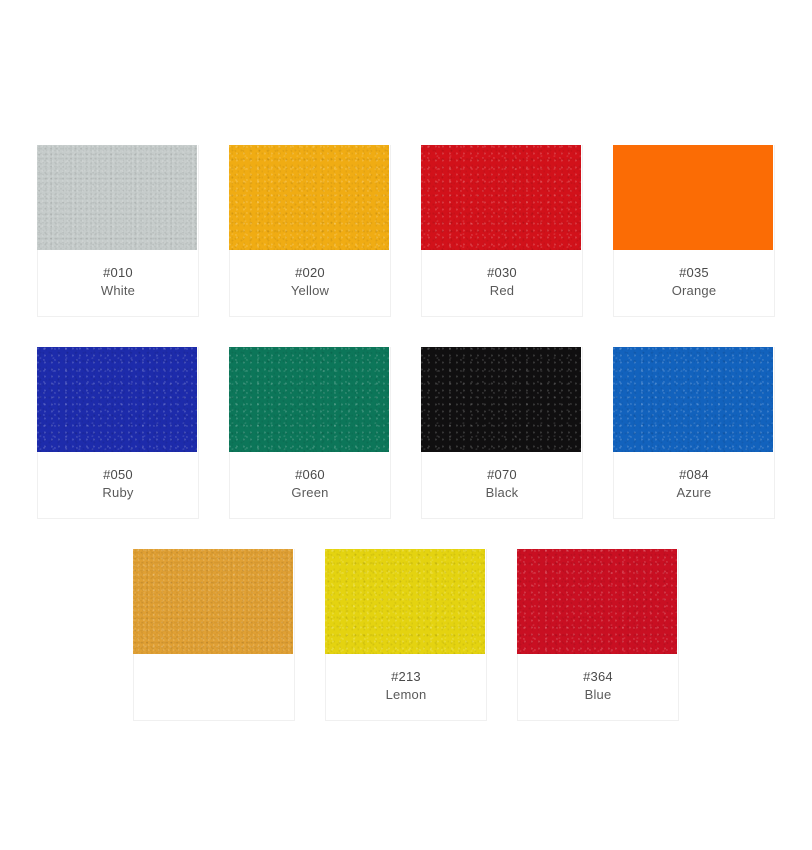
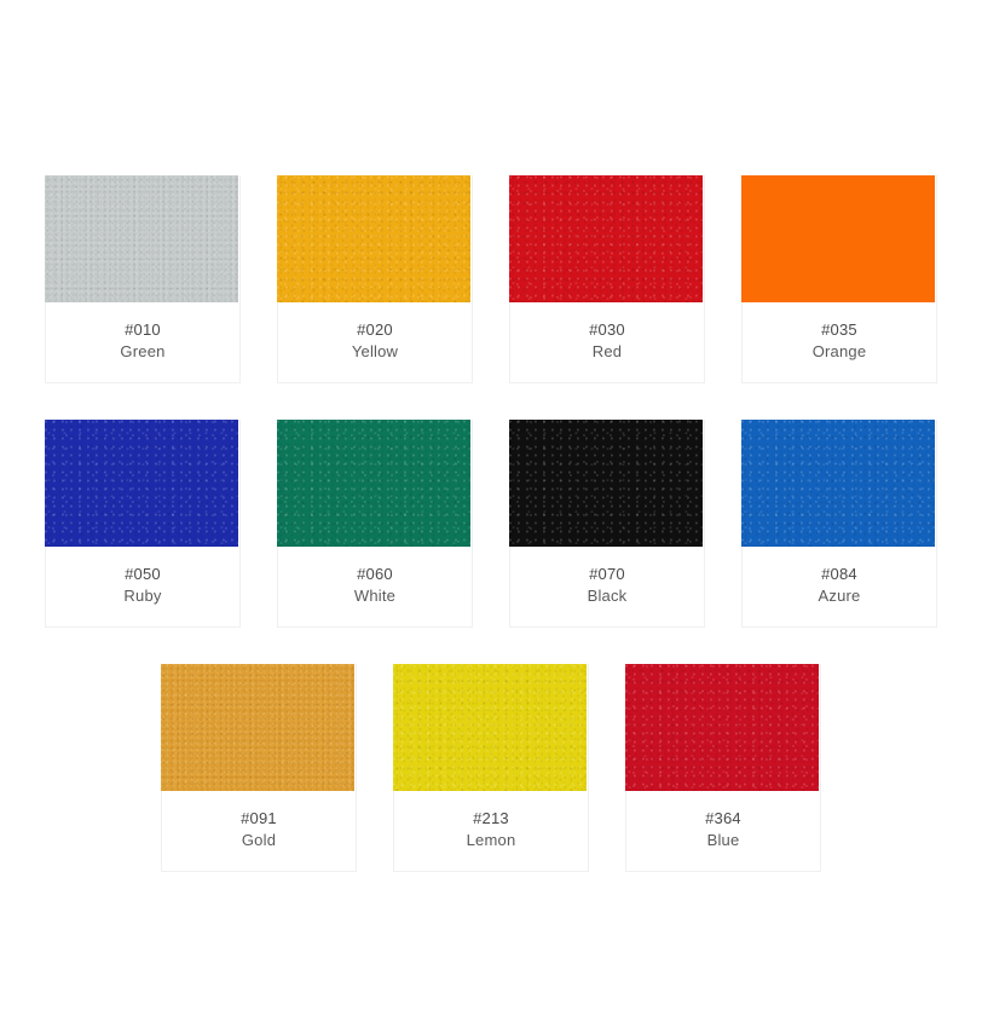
  #010
- White
+ Green
  #020
  Yellow
  #030
  Red
  #035
  Orange
  #050
  Ruby
  #060
- Green
+ White
  #070
  Black
  #084
  Azure
+ #091
+ Gold
  #213
  Lemon
  #364
  Blue
